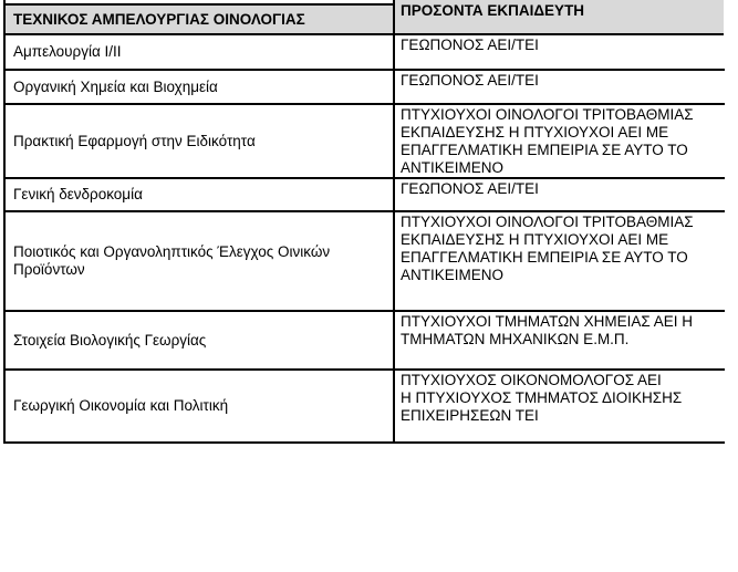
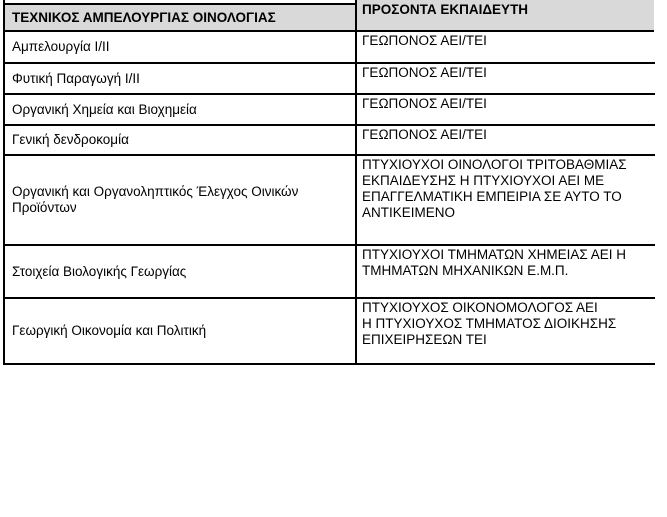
  ΤΕΧΝΙΚΟΣ ΑΜΠΕΛΟΥΡΓΙΑΣ ΟΙΝΟΛΟΓΙΑΣ
  ΠΡΟΣΟΝΤΑ ΕΚΠΑΙΔΕΥΤΗ
  Αμπελουργία Ι/ΙΙ	ΓΕΩΠΟΝΟΣ ΑΕΙ/ΤΕΙ
+ Φυτική Παραγωγή Ι/ΙΙ	ΓΕΩΠΟΝΟΣ ΑΕΙ/ΤΕΙ
  Οργανική Χημεία και Βιοχημεία	ΓΕΩΠΟΝΟΣ ΑΕΙ/ΤΕΙ
- Πρακτική Εφαρμογή στην Ειδικότητα	ΠΤΥΧΙΟΥΧΟΙ ΟΙΝΟΛΟΓΟΙ ΤΡΙΤΟΒΑΘΜΙΑΣ ΕΚΠΑΙΔΕΥΣΗΣ Η ΠΤΥΧΙΟΥΧΟΙ ΑΕΙ ΜΕ ΕΠΑΓΓΕΛΜΑΤΙΚΗ ΕΜΠΕΙΡΙΑ ΣΕ ΑΥΤΟ ΤΟ ΑΝΤΙΚΕΙΜΕΝΟ
  Γενική δενδροκομία	ΓΕΩΠΟΝΟΣ ΑΕΙ/ΤΕΙ
- Ποιοτικός και Οργανοληπτικός Έλεγχος Οινικών Προϊόντων	ΠΤΥΧΙΟΥΧΟΙ ΟΙΝΟΛΟΓΟΙ ΤΡΙΤΟΒΑΘΜΙΑΣ ΕΚΠΑΙΔΕΥΣΗΣ Η ΠΤΥΧΙΟΥΧΟΙ ΑΕΙ ΜΕ ΕΠΑΓΓΕΛΜΑΤΙΚΗ ΕΜΠΕΙΡΙΑ ΣΕ ΑΥΤΟ ΤΟ ΑΝΤΙΚΕΙΜΕΝΟ
+ Οργανική και Οργανοληπτικός Έλεγχος Οινικών Προϊόντων	ΠΤΥΧΙΟΥΧΟΙ ΟΙΝΟΛΟΓΟΙ ΤΡΙΤΟΒΑΘΜΙΑΣ ΕΚΠΑΙΔΕΥΣΗΣ Η ΠΤΥΧΙΟΥΧΟΙ ΑΕΙ ΜΕ ΕΠΑΓΓΕΛΜΑΤΙΚΗ ΕΜΠΕΙΡΙΑ ΣΕ ΑΥΤΟ ΤΟ ΑΝΤΙΚΕΙΜΕΝΟ
  Στοιχεία Βιολογικής Γεωργίας	ΠΤΥΧΙΟΥΧΟΙ ΤΜΗΜΑΤΩΝ ΧΗΜΕΙΑΣ ΑΕΙ Η ΤΜΗΜΑΤΩΝ ΜΗΧΑΝΙΚΩΝ Ε.Μ.Π.
  Γεωργική Οικονομία και Πολιτική	ΠΤΥΧΙΟΥΧΟΣ ΟΙΚΟΝΟΜΟΛΟΓΟΣ ΑΕΙ Η ΠΤΥΧΙΟΥΧΟΣ ΤΜΗΜΑΤΟΣ ΔΙΟΙΚΗΣΗΣ ΕΠΙΧΕΙΡΗΣΕΩΝ ΤΕΙ
